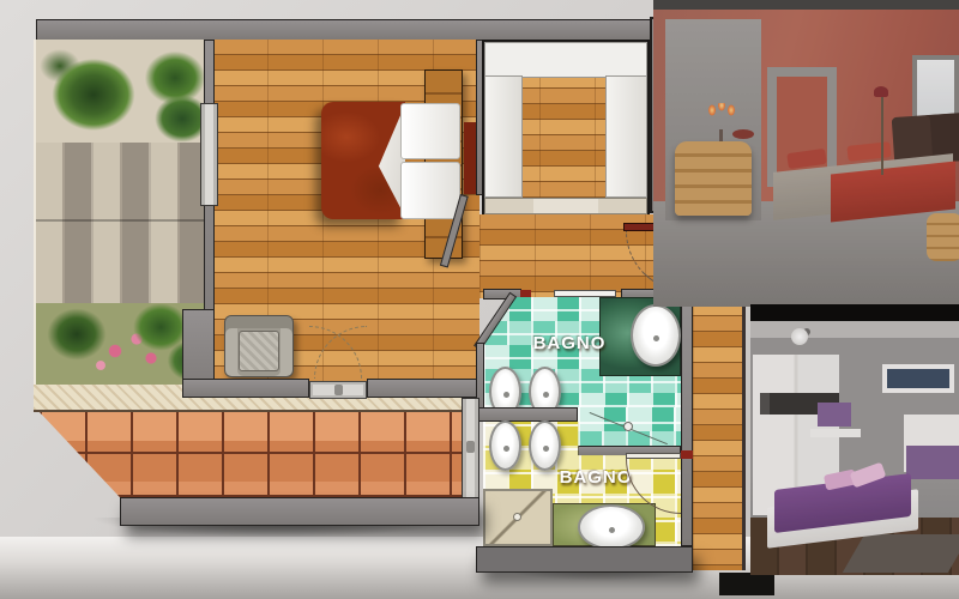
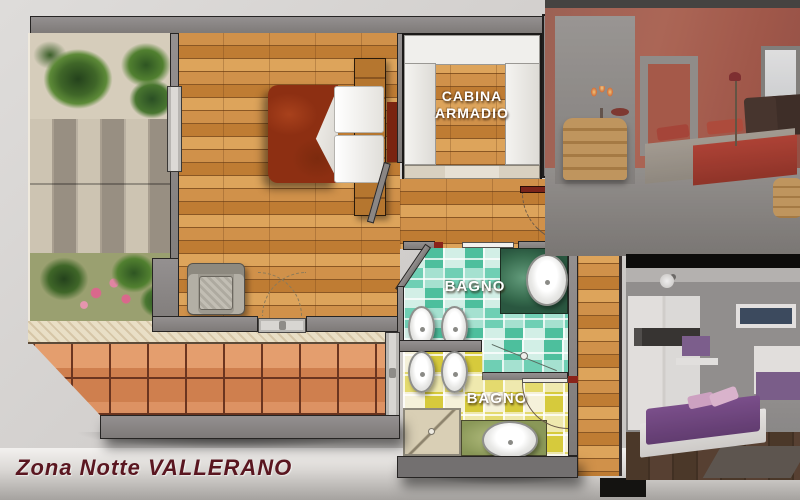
+ Zona Notte VALLERANO
+ CABINA
+ ARMADIO
  BAGNO
  BAGNO
